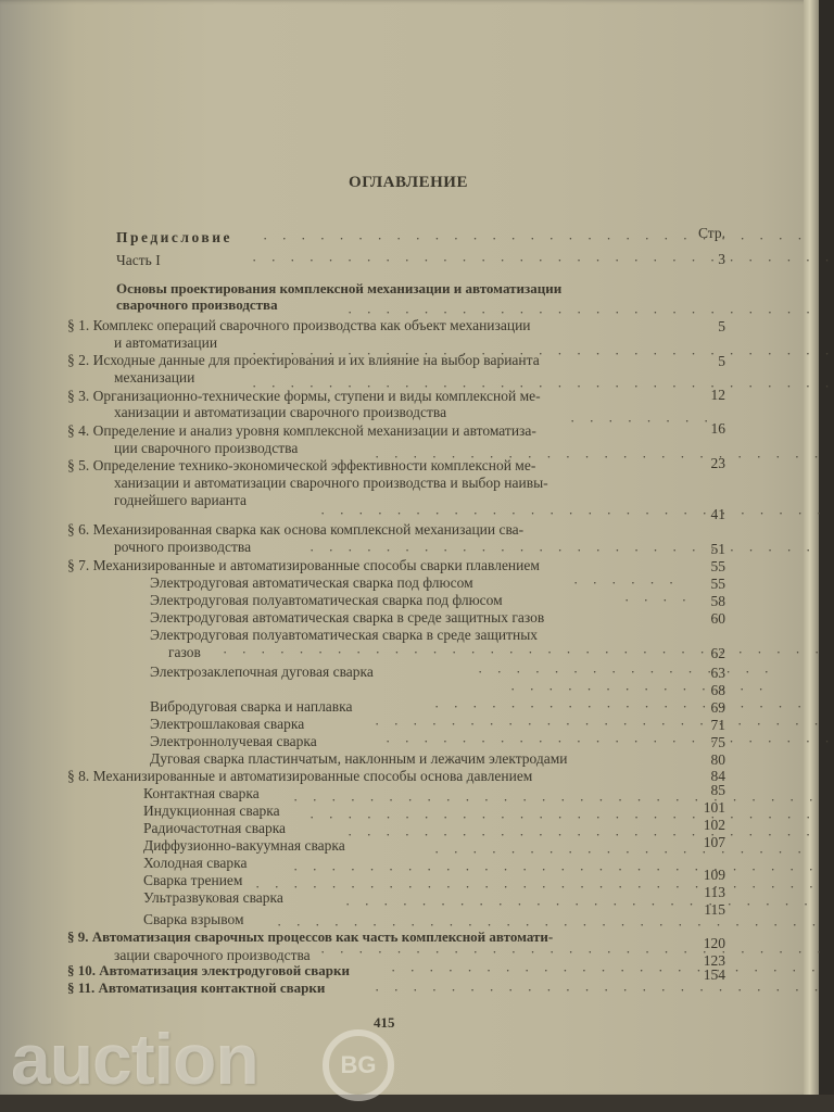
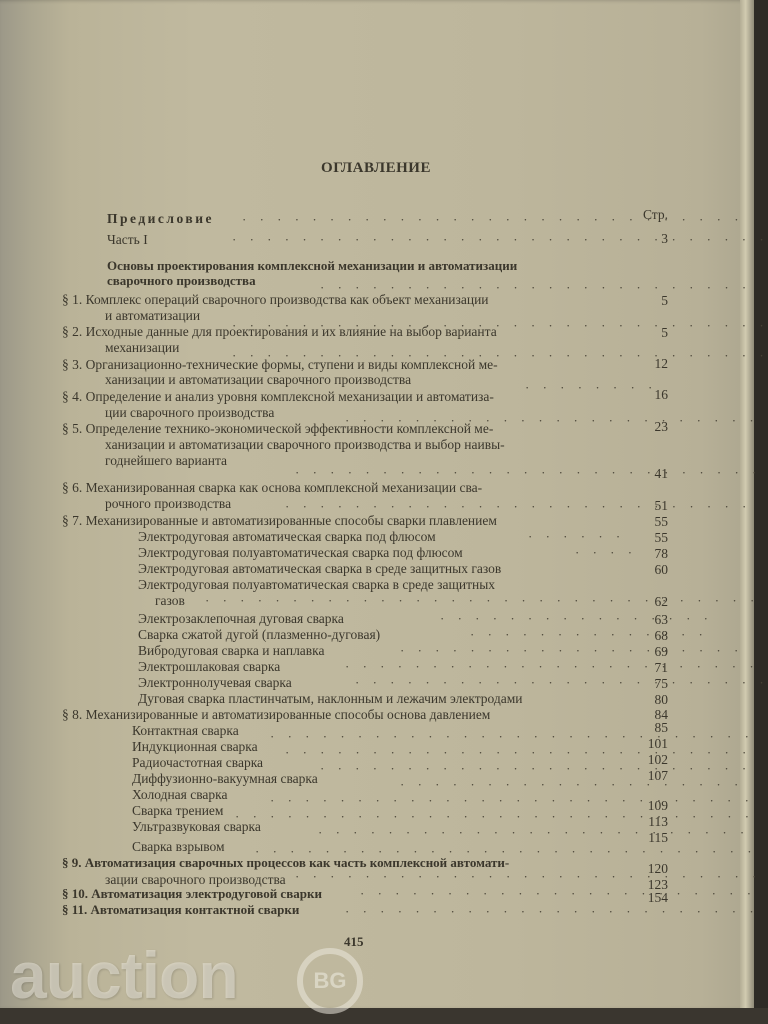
  ОГЛАВЛЕНИЕ
  Стр.
  Предисловие
  · · · · · · · · · · · · · · · · · · · · · · · · · · · · ·
  Часть I
  · · · · · · · · · · · · · · · · · · · · · · · · · · · · · · ·
  3
  Основы проектирования комплексной механизации и автоматизации
  сварочного производства
  · · · · · · · · · · · · · · · · · · · · · · · · ·
  § 1. Комплекс операций сварочного производства как объект механизации
  5
  и автоматизации
  · · · · · · · · · · · · · · · · · · · · · · · · · · · · · · ·
  § 2. Исходные данные для проектирования и их влияние на выбор варианта
  5
  механизации
  · · · · · · · · · · · · · · · · · · · · · · · · · · · · · · ·
  § 3. Организационно-технические формы, ступени и виды комплексной ме-
  12
  ханизации и автоматизации сварочного производства
  · · · · · · · ·
  16
  § 4. Определение и анализ уровня комплексной механизации и автоматиза-
  ции сварочного производства
  · · · · · · · · · · · · · · · · · · · · · · · ·
  23
  § 5. Определение технико-экономической эффективности комплексной ме-
  ханизации и автоматизации сварочного производства и выбор наивы-
  годнейшего варианта
  · · · · · · · · · · · · · · · · · · · · · · · · · · ·
  41
  § 6. Механизированная сварка как основа комплексной механизации сва-
  рочного производства
  · · · · · · · · · · · · · · · · · · · · · · · · · · ·
  51
  § 7. Механизированные и автоматизированные способы сварки плавлением
  55
  Электродуговая автоматическая сварка под флюсом
  · · · · · ·
  55
  Электродуговая полуавтоматическая сварка под флюсом
  · · · ·
- 58
+ 78
  Электродуговая автоматическая сварка в среде защитных газов
  60
  Электродуговая полуавтоматическая сварка в среде защитных
  газов
  · · · · · · · · · · · · · · · · · · · · · · · · · · · · · · · ·
  62
  Электрозаклепочная дуговая сварка
  · · · · · · · · · · · · · · · ·
  63
+ Сварка сжатой дугой (плазменно-дуговая)
  · · · · · · · · · · · · · ·
  68
  Вибродуговая сварка и наплавка
  · · · · · · · · · · · · · · · · · · · ·
  69
  Электрошлаковая сварка
  · · · · · · · · · · · · · · · · · · · · · · · ·
  71
  Электроннолучевая сварка
  · · · · · · · · · · · · · · · · · · · · · · · ·
  75
  Дуговая сварка пластинчатым, наклонным и лежачим электродами
  80
  § 8. Механизированные и автоматизированные способы основа давлением
  84
  Контактная сварка
  · · · · · · · · · · · · · · · · · · · · · · · · · · · ·
  85
  Индукционная сварка
  · · · · · · · · · · · · · · · · · · · · · · · · · · ·
  101
  Радиочастотная сварка
  · · · · · · · · · · · · · · · · · · · · · · · · ·
  102
  Диффузионно-вакуумная сварка
  · · · · · · · · · · · · · · · · · · · ·
  107
  Холодная сварка
  · · · · · · · · · · · · · · · · · · · · · · · · · · · ·
  109
  Сварка трением
  · · · · · · · · · · · · · · · · · · · · · · · · · · · · · ·
  113
  Ультразвуковая сварка
  · · · · · · · · · · · · · · · · · · · · · · · · ·
  115
  Сварка взрывом
  · · · · · · · · · · · · · · · · · · · · · · · · · · · · ·
  § 9. Автоматизация сварочных процессов как часть комплексной автомати-
  120
  зации сварочного производства
  · · · · · · · · · · · · · · · · · · · · · · · · · · ·
  123
  § 10. Автоматизация электродуговой сварки
  · · · · · · · · · · · · · · · · · · · · · · ·
  154
  § 11. Автоматизация контактной сварки
  · · · · · · · · · · · · · · · · · · · · · · · ·
  415
  auction
  BG
